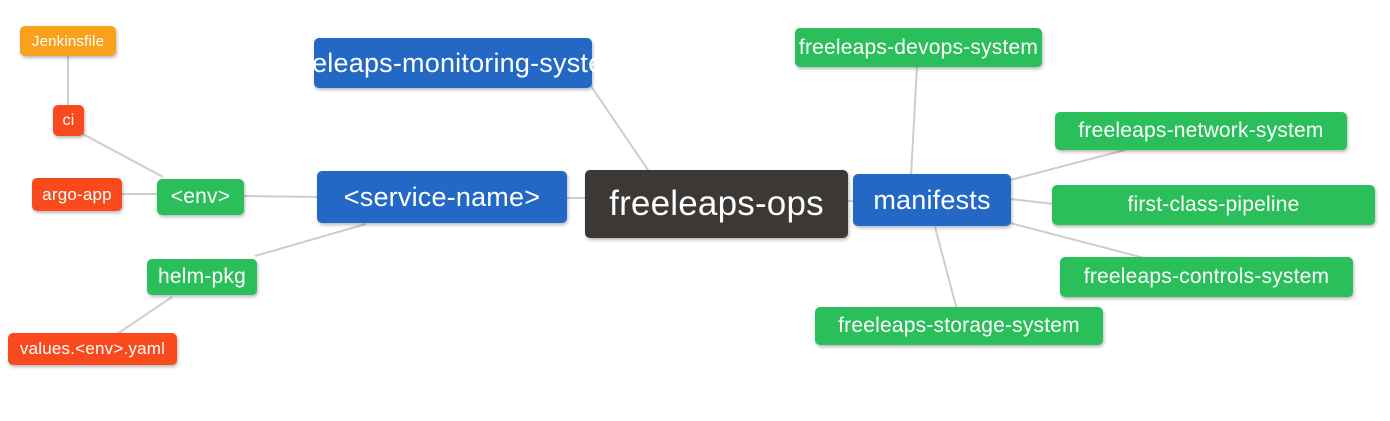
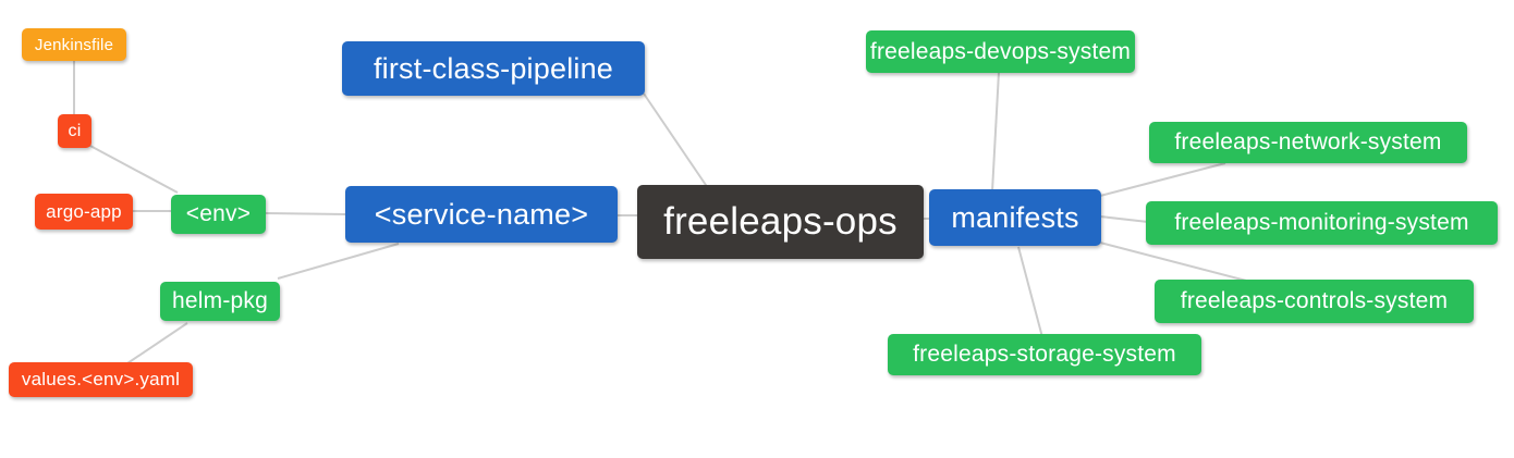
  Jenkinsfile
  ci
  argo-app
  <env>
  <service-name>
  helm-pkg
  values.<env>.yaml
- freeleaps-monitoring-system
+ first-class-pipeline
  freeleaps-ops
  manifests
  freeleaps-devops-system
  freeleaps-network-system
- first-class-pipeline
+ freeleaps-monitoring-system
  freeleaps-controls-system
  freeleaps-storage-system
